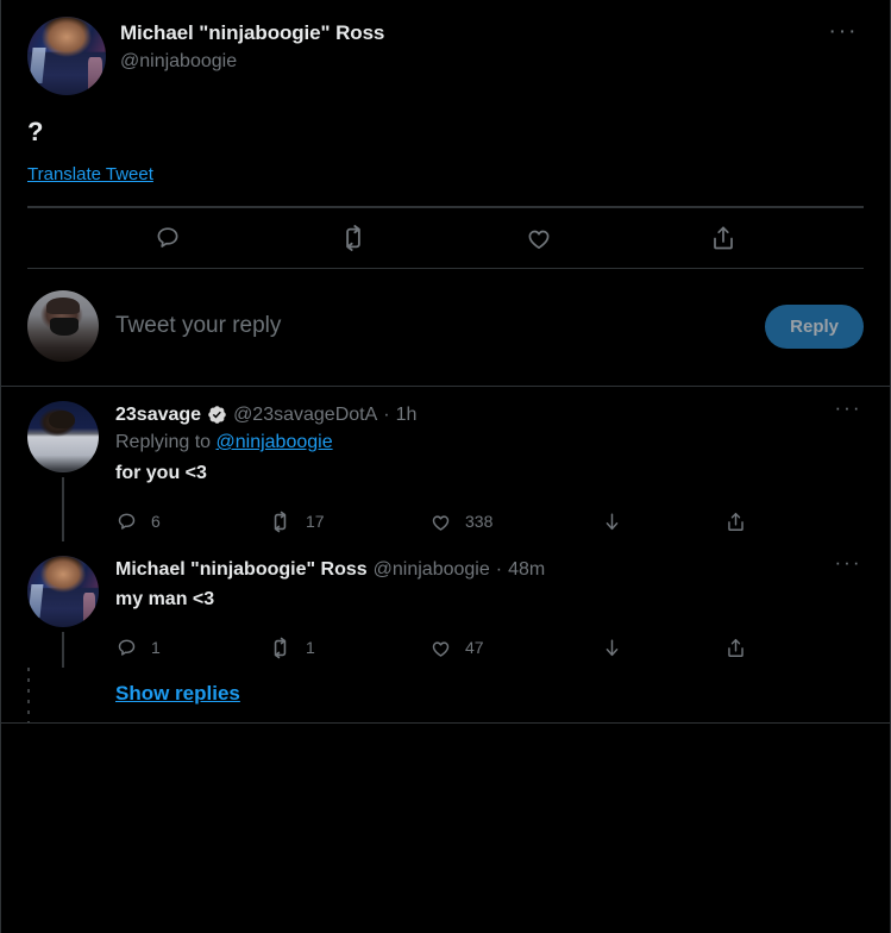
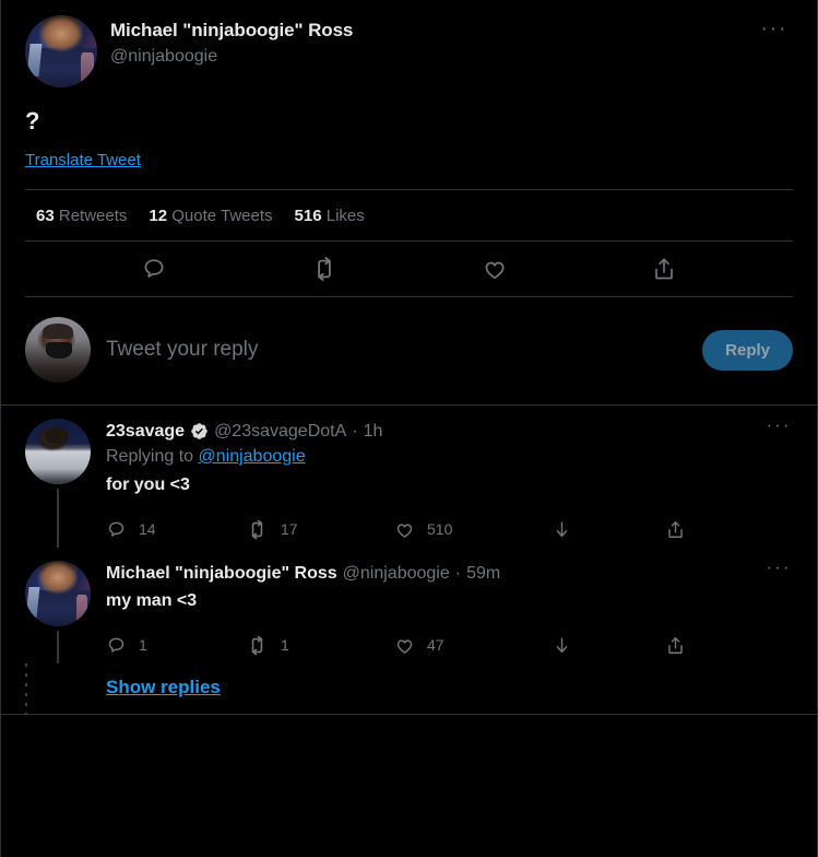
  Michael "ninjaboogie" Ross
  @ninjaboogie
  ···
  ?
  Translate Tweet
+ 63 Retweets
+ 12 Quote Tweets
+ 516 Likes
  Tweet your reply
  Reply
  23savage
  @23savageDotA
  ·
  1h
  ···
  Replying to @ninjaboogie
  for you <3
- 6
+ 14
  17
- 338
+ 510
  Michael "ninjaboogie" Ross
  @ninjaboogie
  ·
- 48m
+ 59m
  ···
  my man <3
  1
  1
  47
  Show replies
